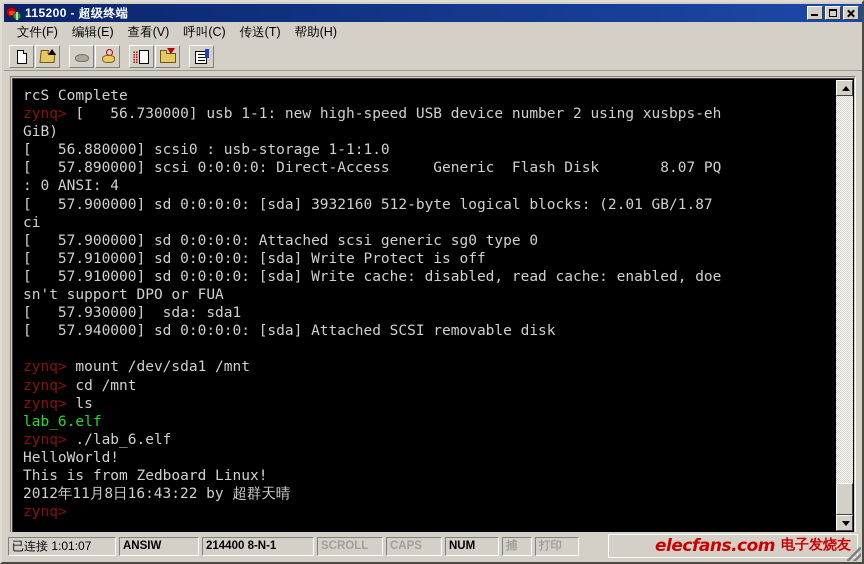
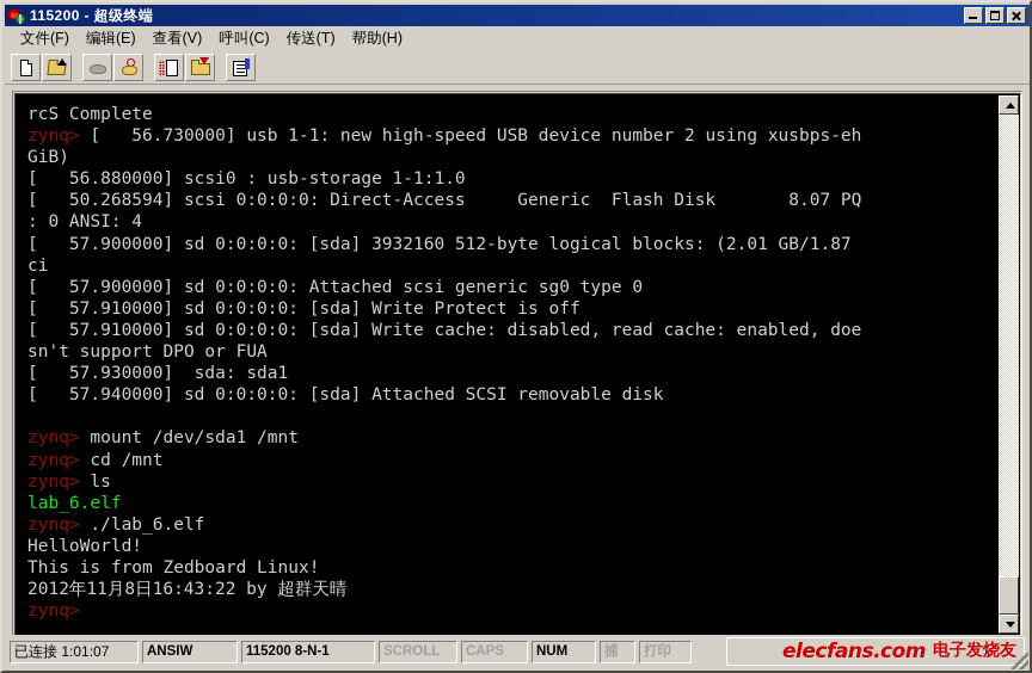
  115200 - 超级终端
  文件(F)
  编辑(E)
  查看(V)
  呼叫(C)
  传送(T)
  帮助(H)
  rcS Complete
  zynq> [ 56.730000] usb 1-1: new high-speed USB device number 2 using xusbps-eh
  GiB)
  [ 56.880000] scsi0 : usb-storage 1-1:1.0
- [ 57.890000] scsi 0:0:0:0: Direct-Access Generic Flash Disk 8.07 PQ
+ [ 50.268594] scsi 0:0:0:0: Direct-Access Generic Flash Disk 8.07 PQ
  : 0 ANSI: 4
  [ 57.900000] sd 0:0:0:0: [sda] 3932160 512-byte logical blocks: (2.01 GB/1.87
  ci
  [ 57.900000] sd 0:0:0:0: Attached scsi generic sg0 type 0
  [ 57.910000] sd 0:0:0:0: [sda] Write Protect is off
  [ 57.910000] sd 0:0:0:0: [sda] Write cache: disabled, read cache: enabled, doe
  sn't support DPO or FUA
  [ 57.930000] sda: sda1
  [ 57.940000] sd 0:0:0:0: [sda] Attached SCSI removable disk
  zynq> mount /dev/sda1 /mnt
  zynq> cd /mnt
  zynq> ls
  lab_6.elf
  zynq> ./lab_6.elf
  HelloWorld!
  This is from Zedboard Linux!
  2012年11月8日16:43:22 by 超群天晴
  zynq>
  已连接 1:01:07
  ANSIW
- 214400 8-N-1
+ 115200 8-N-1
  SCROLL
  CAPS
  NUM
  捕
  打印
  elecfans.com
  电子发烧友
